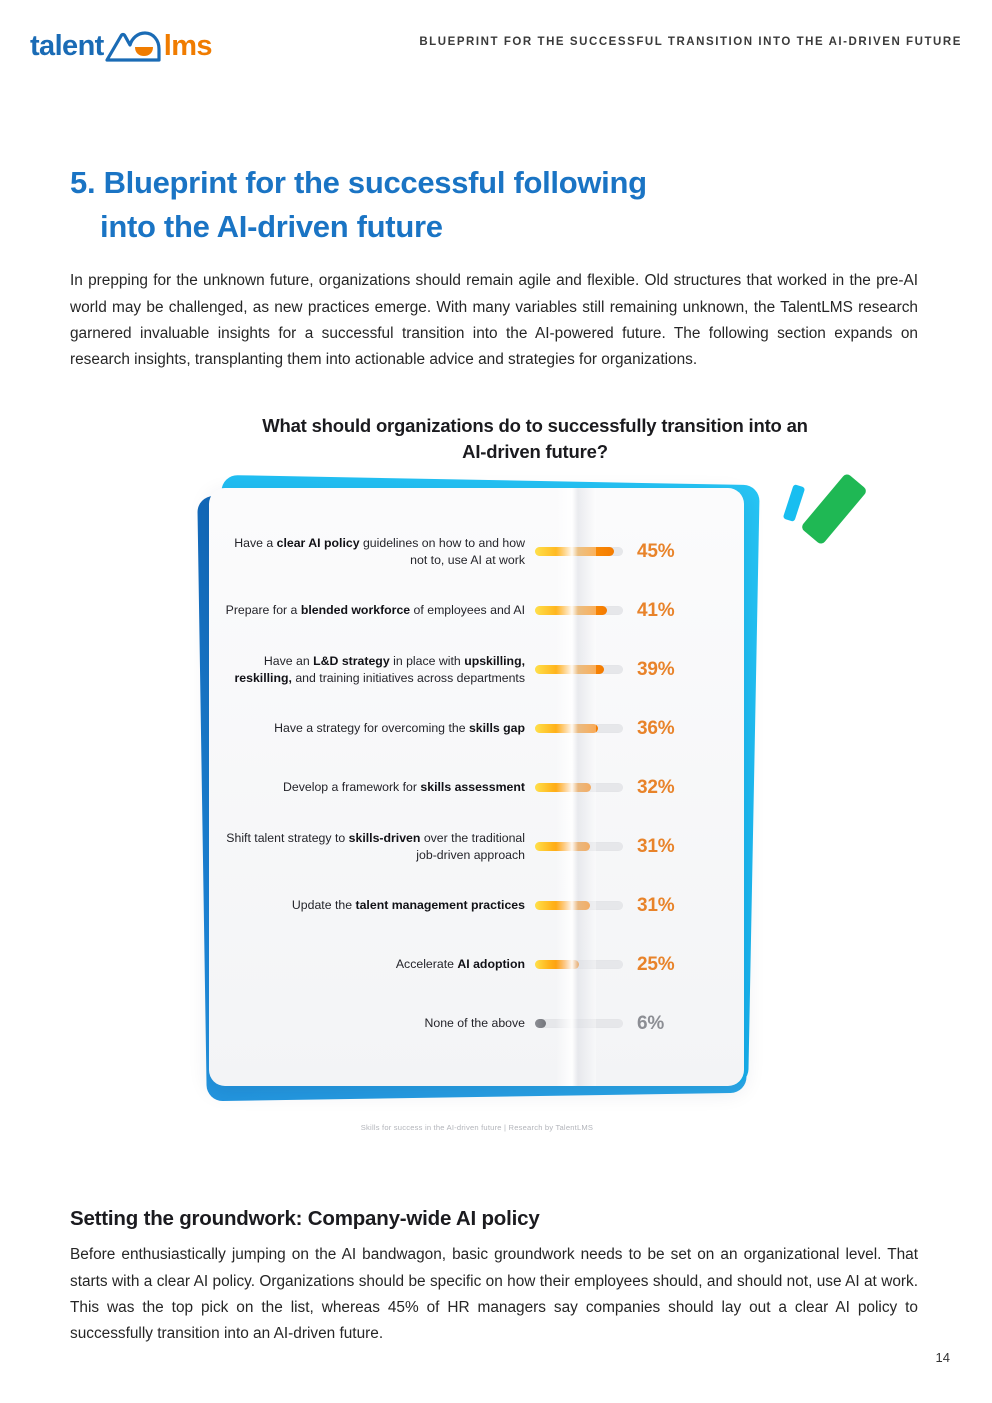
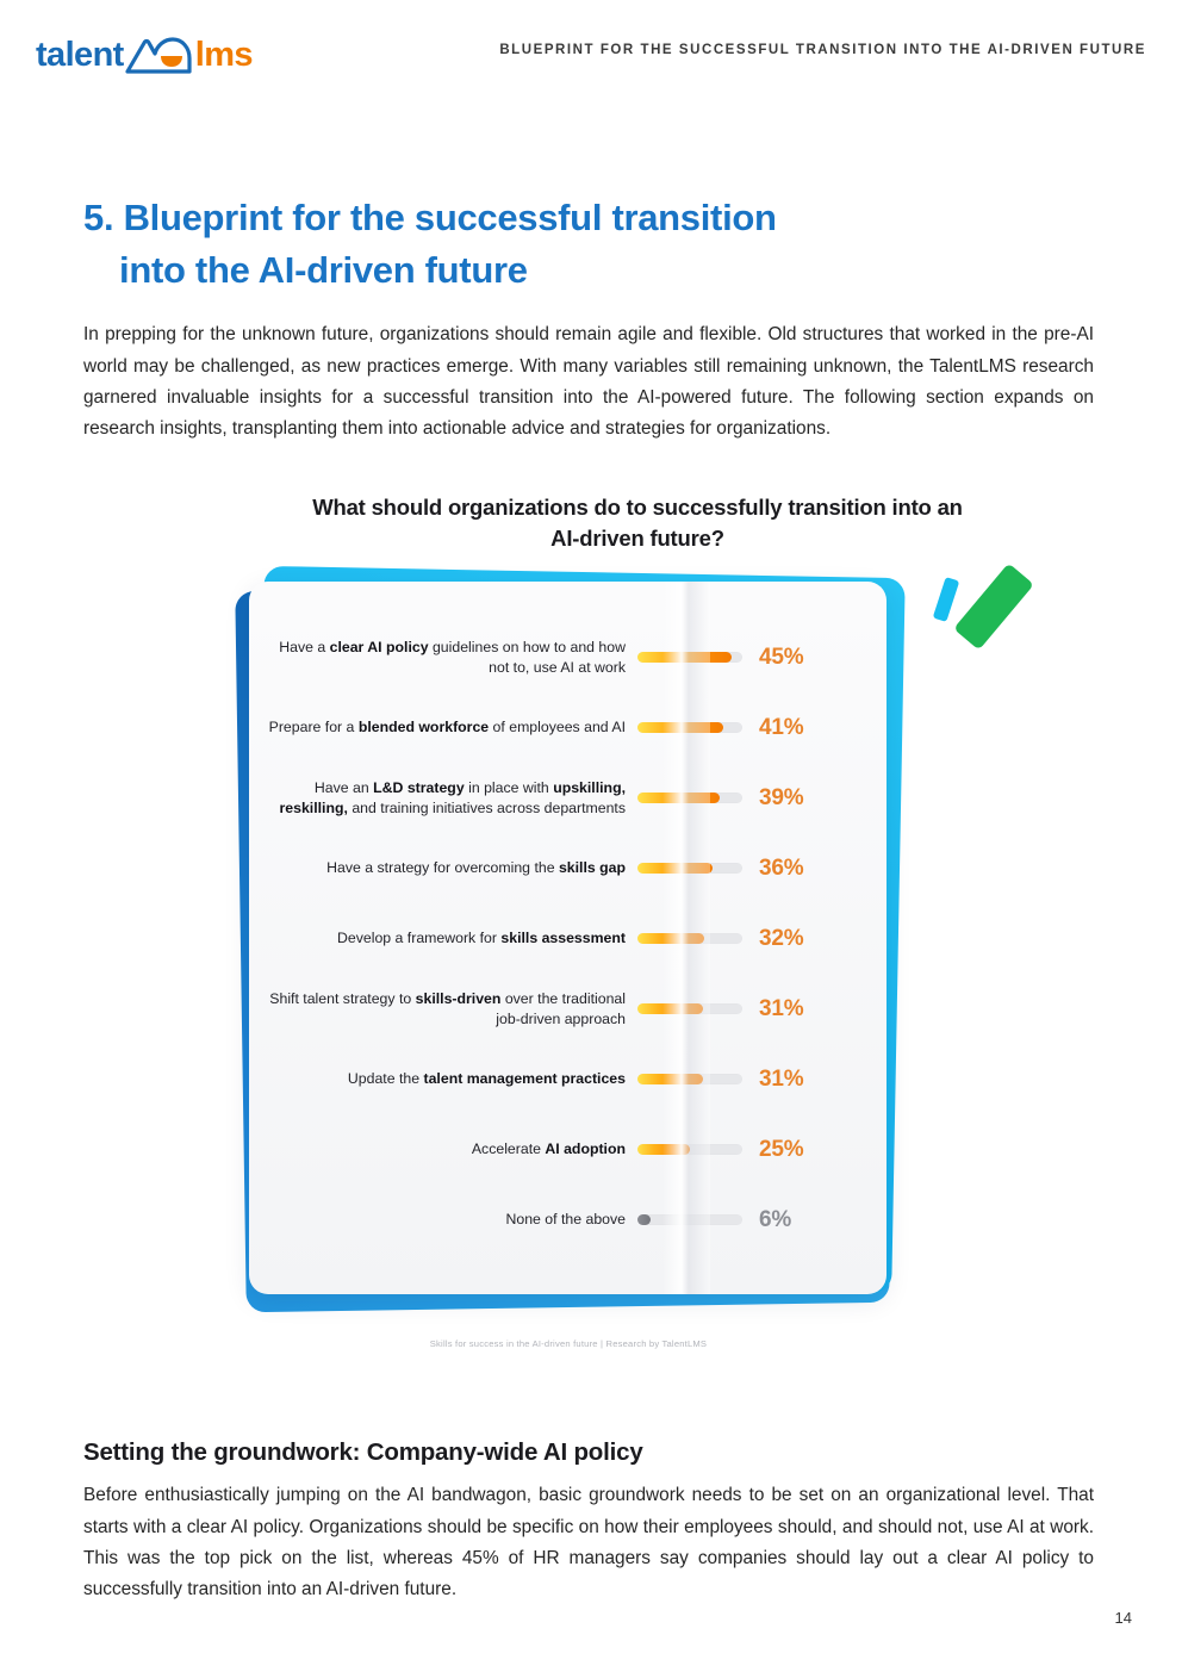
  talent
  lms
  BLUEPRINT FOR THE SUCCESSFUL TRANSITION INTO THE AI-DRIVEN FUTURE
- 5. Blueprint for the successful following
+ 5. Blueprint for the successful transition
  into the AI-driven future
  In prepping for the unknown future, organizations should remain agile and flexible. Old structures that worked in the pre-AI world may be challenged, as new practices emerge. With many variables still remaining unknown, the TalentLMS research garnered invaluable insights for a successful transition into the AI-powered future. The following section expands on research insights, transplanting them into actionable advice and strategies for organizations.
  What should organizations do to successfully transition into an AI-driven future?
  Have a clear AI policy guidelines on how to and how not to, use AI at work
  45%
  Prepare for a blended workforce of employees and AI
  41%
  Have an L&D strategy in place with upskilling, reskilling, and training initiatives across departments
  39%
  Have a strategy for overcoming the skills gap
  36%
  Develop a framework for skills assessment
  32%
  Shift talent strategy to skills-driven over the traditional job-driven approach
  31%
  Update the talent management practices
  31%
  Accelerate AI adoption
  25%
  None of the above
  6%
  Skills for success in the AI-driven future | Research by TalentLMS
  Setting the groundwork: Company-wide AI policy
  Before enthusiastically jumping on the AI bandwagon, basic groundwork needs to be set on an organizational level. That starts with a clear AI policy. Organizations should be specific on how their employees should, and should not, use AI at work. This was the top pick on the list, whereas 45% of HR managers say companies should lay out a clear AI policy to successfully transition into an AI-driven future.
  14
